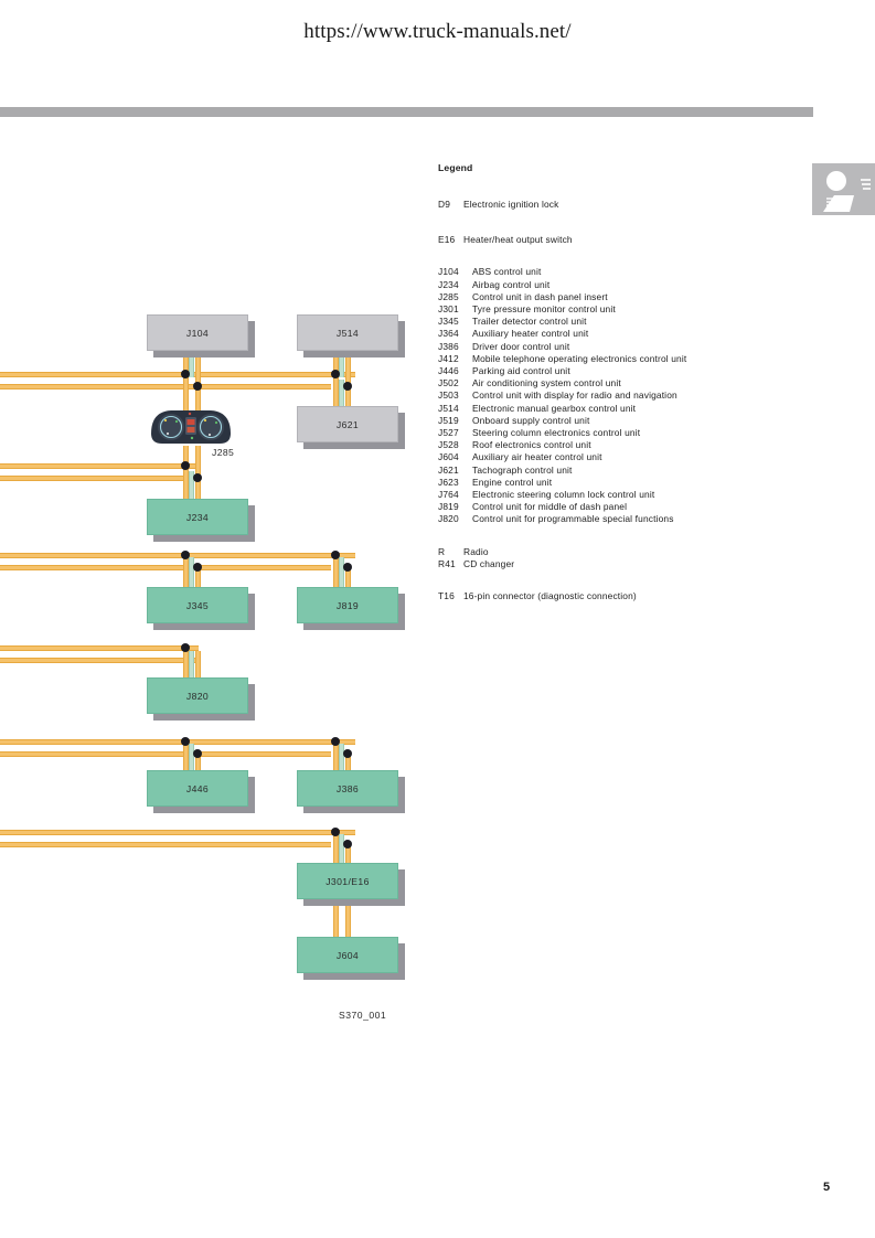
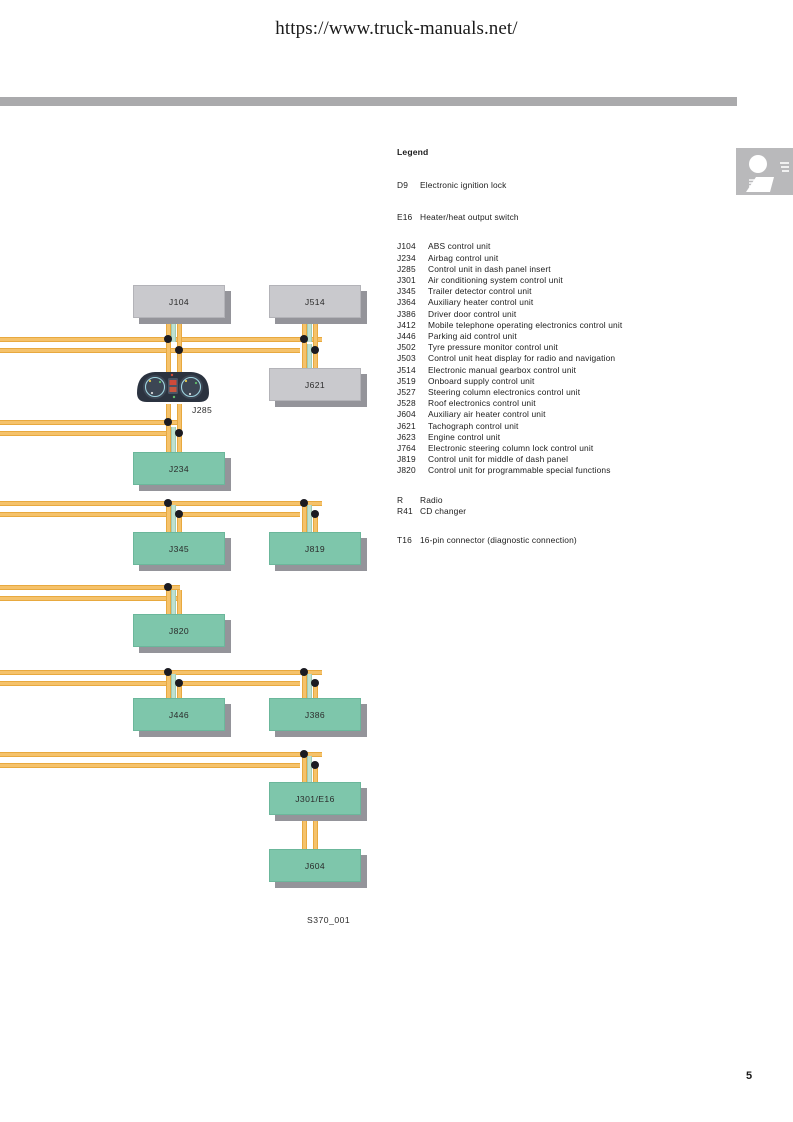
  https://www.truck-manuals.net/
  Legend
  D9
  Electronic ignition lock
  E16
  Heater/heat output switch
  J104
  ABS control unit
  J234
  Airbag control unit
  J285
  Control unit in dash panel insert
  J301
- Tyre pressure monitor control unit
+ Air conditioning system control unit
  J345
  Trailer detector control unit
  J364
  Auxiliary heater control unit
  J386
  Driver door control unit
  J412
  Mobile telephone operating electronics control unit
  J446
  Parking aid control unit
  J502
- Air conditioning system control unit
+ Tyre pressure monitor control unit
  J503
- Control unit with display for radio and navigation
+ Control unit heat display for radio and navigation
  J514
  Electronic manual gearbox control unit
  J519
  Onboard supply control unit
  J527
  Steering column electronics control unit
  J528
  Roof electronics control unit
  J604
  Auxiliary air heater control unit
  J621
  Tachograph control unit
  J623
  Engine control unit
  J764
  Electronic steering column lock control unit
  J819
  Control unit for middle of dash panel
  J820
  Control unit for programmable special functions
  R
  Radio
  R41
  CD changer
  T16
  16-pin connector (diagnostic connection)
  J104
  J514
  J621
  J285
  J234
  J345
  J819
  J820
  J446
  J386
  J301/E16
  J604
  S370_001
  5
